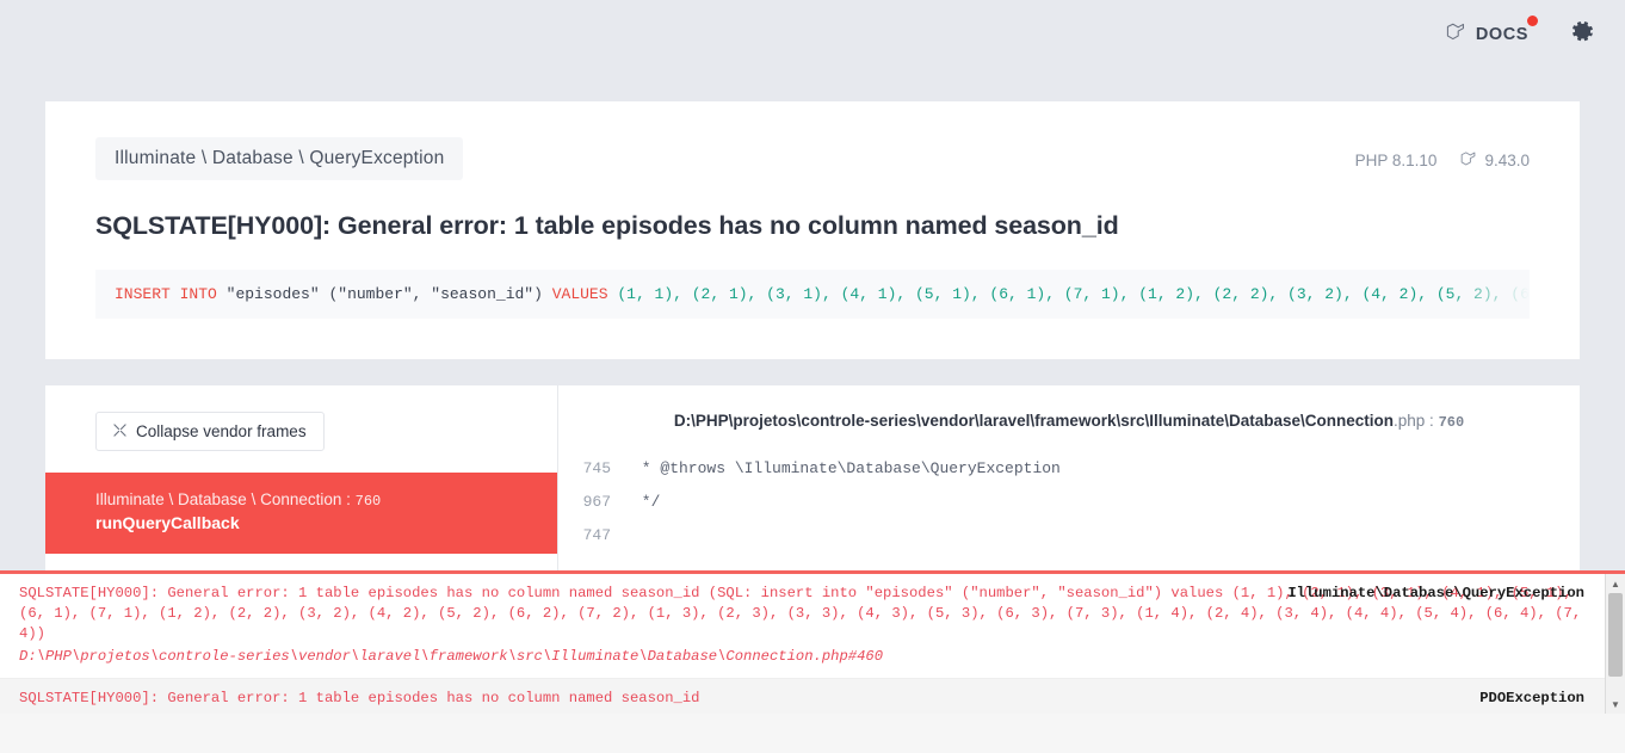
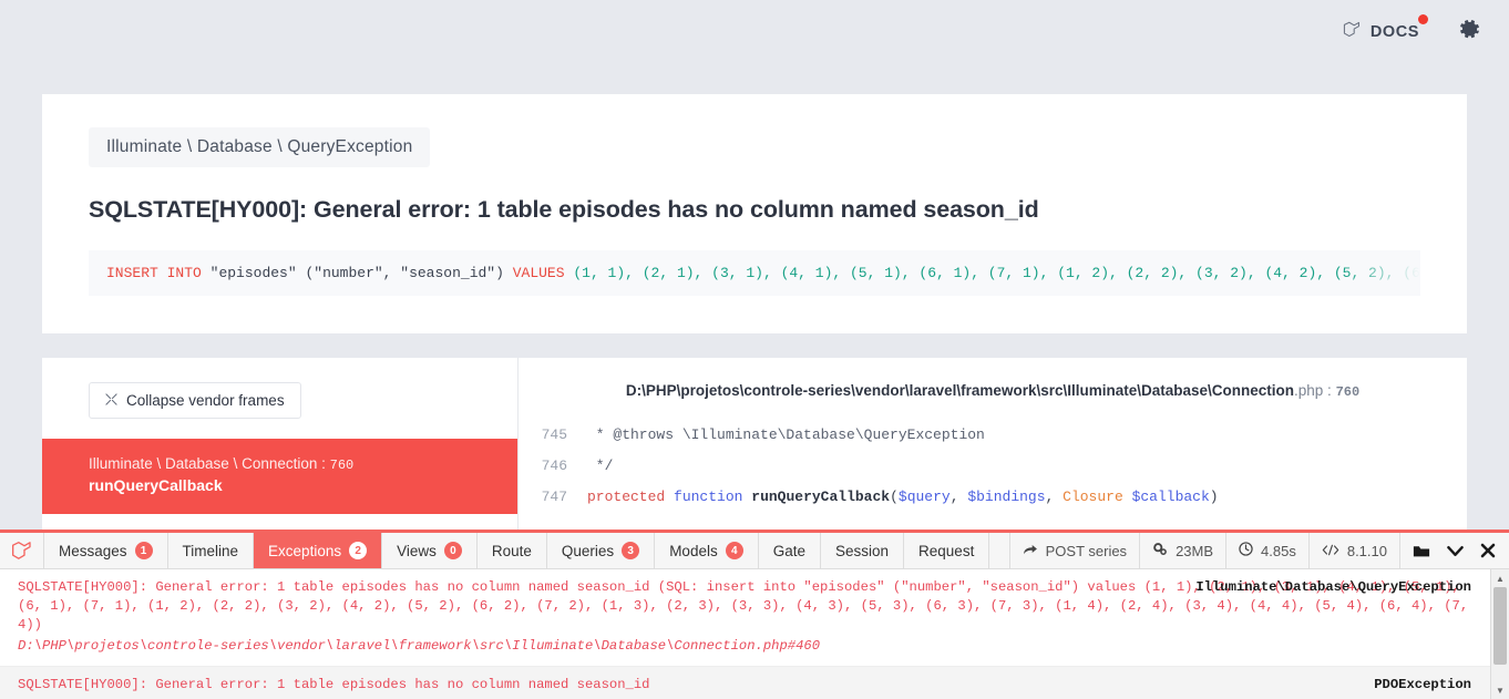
  DOCS
  Illuminate \ Database \ QueryException
- PHP 8.1.10
- 9.43.0
  SQLSTATE[HY000]: General error: 1 table episodes has no column named season_id
  INSERT INTO "episodes" ("number", "season_id") VALUES (1, 1), (2, 1), (3, 1), (4, 1), (5, 1), (6, 1), (7, 1), (1, 2), (2, 2), (3, 2), (4, 2), (
  Collapse vendor frames
  Illuminate \ Database \ Connection : 760
  runQueryCallback
  D:\PHP\projetos\controle-series\vendor\laravel\framework\src\Illuminate\Database\Connection.php : 760
  745
  * @throws \Illuminate\Database\QueryException
- 967
+ 746
  */
  747
+ protected function runQueryCallback($query, $bindings, Closure $callback)
+ Messages
+ 1
+ Timeline
+ Exceptions
+ 2
+ Views
+ 0
+ Route
+ Queries
+ 3
+ Models
+ 4
+ Gate
+ Session
+ Request
+ POST series
+ 23MB
+ 4.85s
+ 8.1.10
  SQLSTATE[HY000]: General error: 1 table episodes has no column named season_id (SQL: insert into "episodes" ("number", "season_id") values (1, 1), (2, 1), (3, 1), (4, 1), (5, 1), (6, 1), (7, 1), (1, 2), (2, 2), (3, 2), (4, 2), (5, 2), (6, 2), (7, 2), (1, 3), (2, 3), (3, 3), (4, 3), (5, 3), (6, 3), (7, 3), (1, 4), (2, 4), (3, 4), (4, 4), (5, 4), (6, 4), (7, 4))
  D:\PHP\projetos\controle-series\vendor\laravel\framework\src\Illuminate\Database\Connection.php#460
  Illuminate\Database\QueryException
  SQLSTATE[HY000]: General error: 1 table episodes has no column named season_id
  PDOException
  ▲
  ▼
